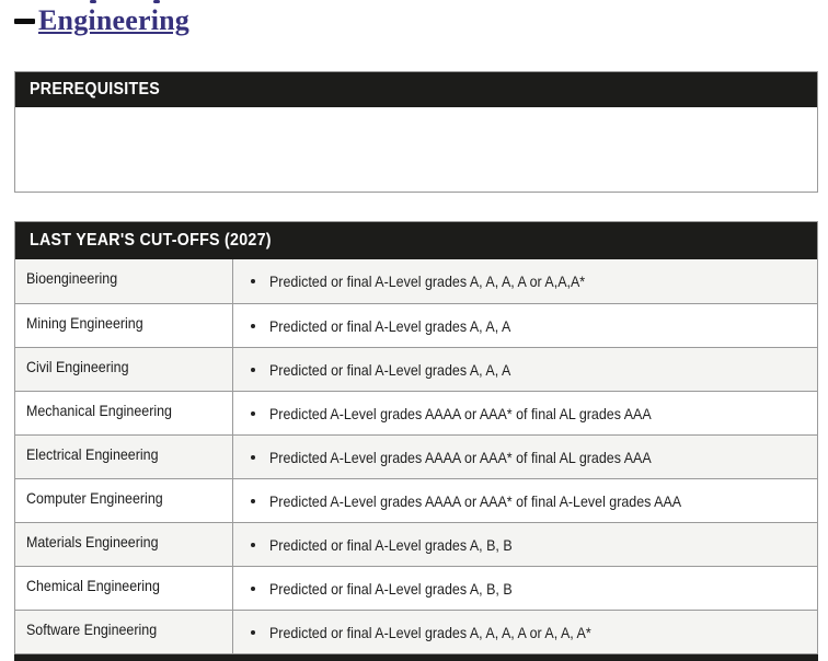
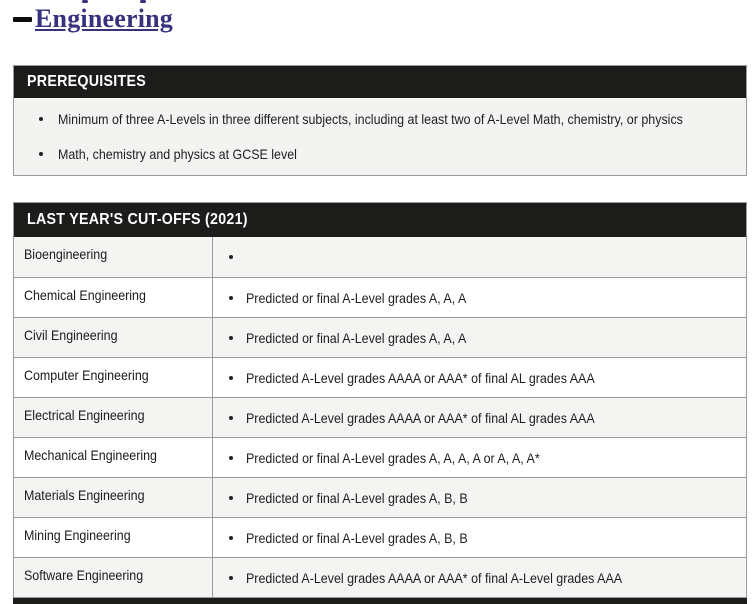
  Engineering
  PREREQUISITES
+ Minimum of three A-Levels in three different subjects, including at least two of A-Level Math, chemistry, or physics
+ Math, chemistry and physics at GCSE level
- LAST YEAR'S CUT-OFFS (2027)
+ LAST YEAR'S CUT-OFFS (2021)
  Bioengineering
- Predicted or final A-Level grades A, A, A, A or A,A,A*
- Mining Engineering
+ Chemical Engineering
  Predicted or final A-Level grades A, A, A
  Civil Engineering
  Predicted or final A-Level grades A, A, A
- Mechanical Engineering
+ Computer Engineering
  Predicted A-Level grades AAAA or AAA* of final AL grades AAA
  Electrical Engineering
  Predicted A-Level grades AAAA or AAA* of final AL grades AAA
- Computer Engineering
+ Mechanical Engineering
- Predicted A-Level grades AAAA or AAA* of final A-Level grades AAA
+ Predicted or final A-Level grades A, A, A, A or A, A, A*
  Materials Engineering
  Predicted or final A-Level grades A, B, B
- Chemical Engineering
+ Mining Engineering
  Predicted or final A-Level grades A, B, B
  Software Engineering
- Predicted or final A-Level grades A, A, A, A or A, A, A*
+ Predicted A-Level grades AAAA or AAA* of final A-Level grades AAA
